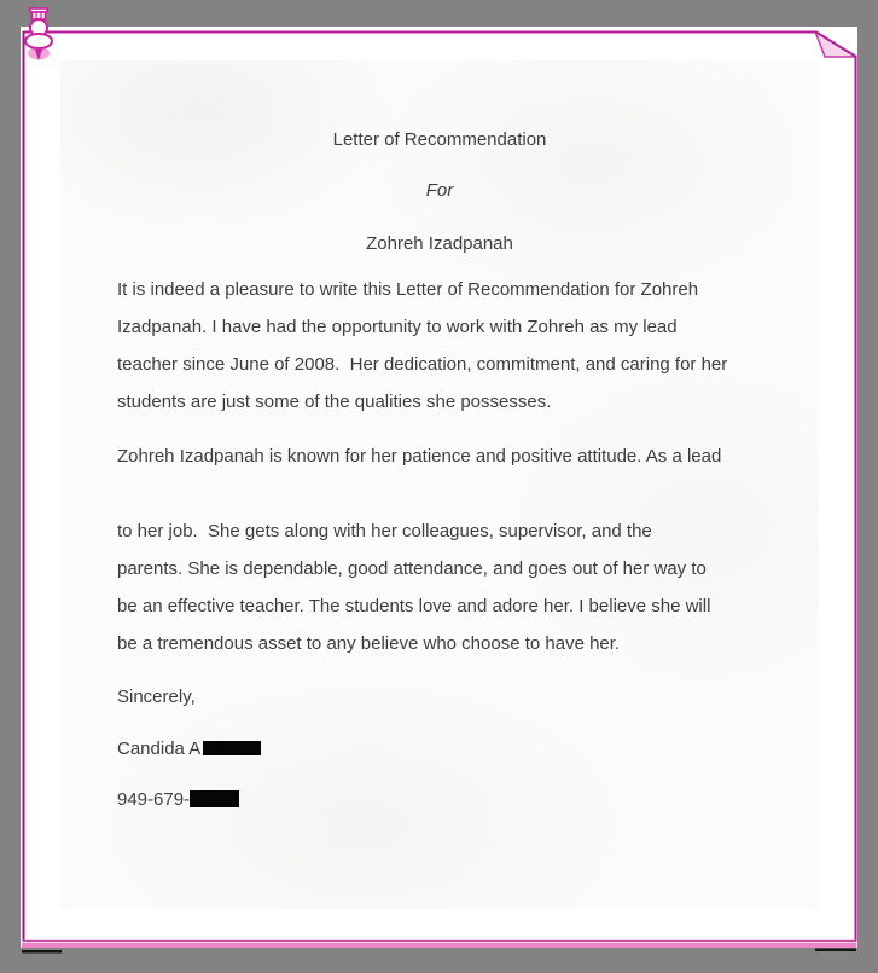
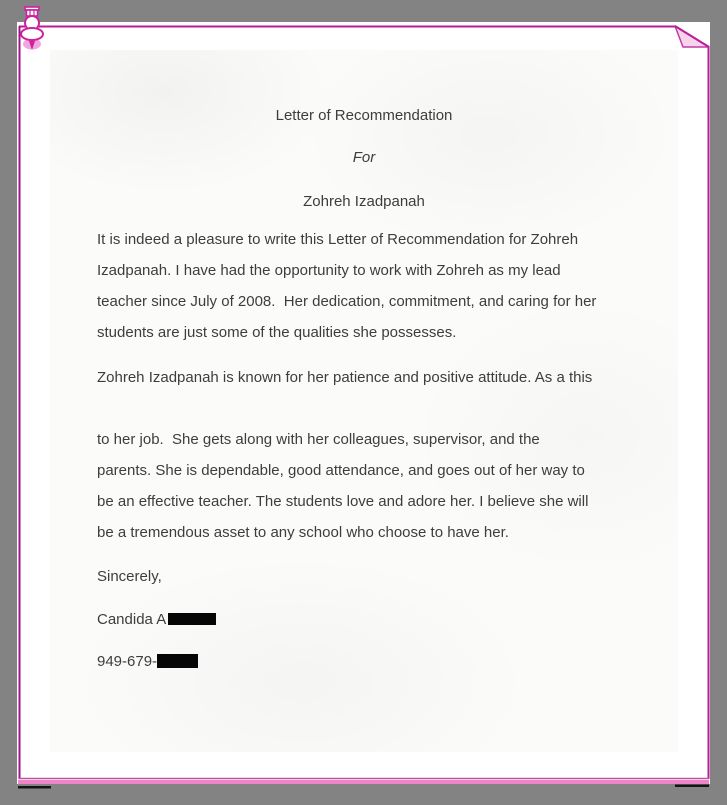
  Letter of Recommendation
  For
  Zohreh Izadpanah
  It is indeed a pleasure to write this Letter of Recommendation for Zohreh
  Izadpanah. I have had the opportunity to work with Zohreh as my lead
- teacher since June of 2008. Her dedication, commitment, and caring for her
+ teacher since July of 2008. Her dedication, commitment, and caring for her
  students are just some of the qualities she possesses.
- Zohreh Izadpanah is known for her patience and positive attitude. As a lead
+ Zohreh Izadpanah is known for her patience and positive attitude. As a this
  to her job. She gets along with her colleagues, supervisor, and the
  parents. She is dependable, good attendance, and goes out of her way to
  be an effective teacher. The students love and adore her. I believe she will
- be a tremendous asset to any believe who choose to have her.
+ be a tremendous asset to any school who choose to have her.
  Sincerely,
  Candida A
  949-679-
